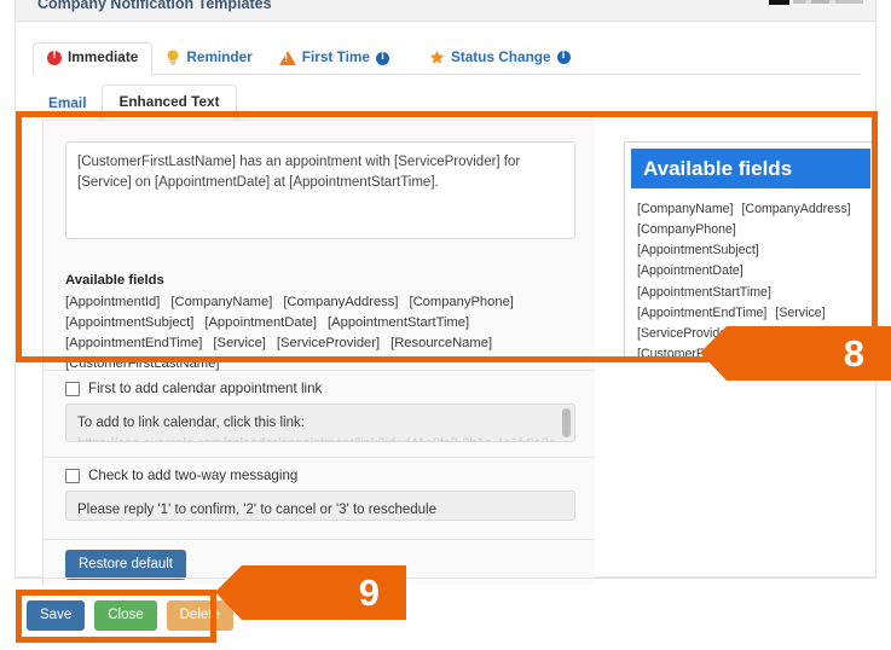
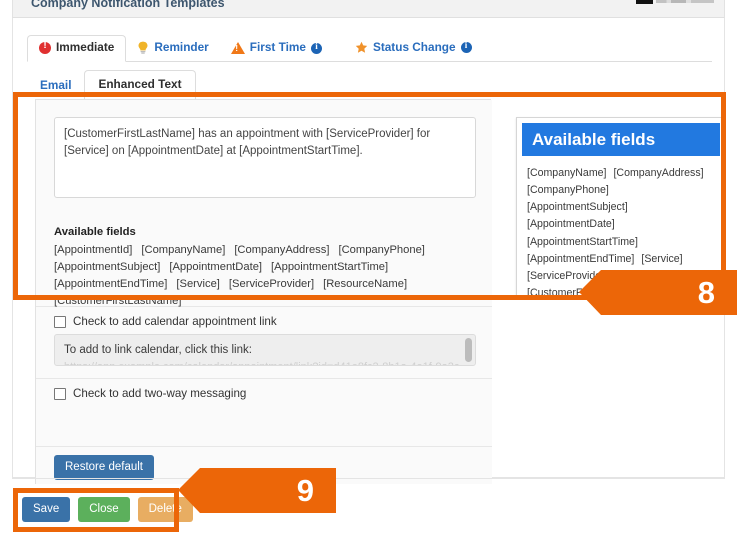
  Company Notification Templates
  Immediate
  Reminder
  First Time
  Status Change
  Email
  Enhanced Text
  Available fields
  [AppointmentId] [CompanyName] [CompanyAddress] [CompanyPhone]
  [AppointmentSubject] [AppointmentDate] [AppointmentStartTime]
  [AppointmentEndTime] [Service] [ServiceProvider] [ResourceName]
  [CustomerFirstLastName]
- First to add calendar appointment link
+ Check to add calendar appointment link
  To add to link calendar, click this link:
  Check to add two-way messaging
- Please reply '1' to confirm, '2' to cancel or '3' to reschedule
  Restore default
  Available fields
  [CompanyName] [CompanyAddress]
  [CompanyPhone]
  [AppointmentSubject]
  [AppointmentDate]
  [AppointmentStartTime]
  [AppointmentEndTime] [Service]
  Save
  Close
  Delet
  8
  9
